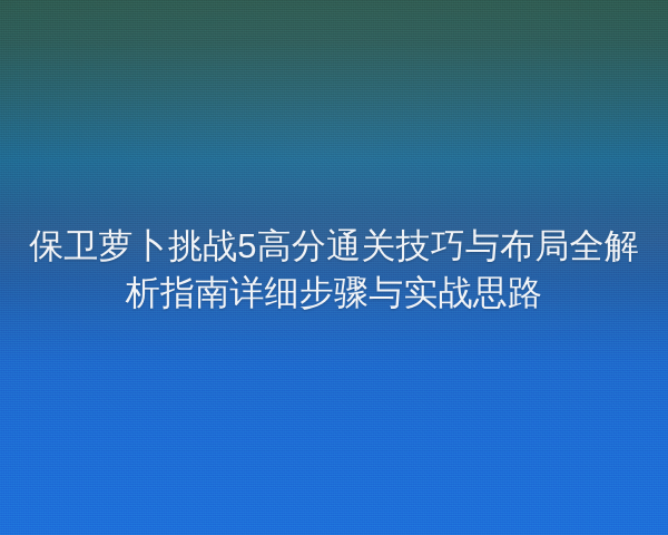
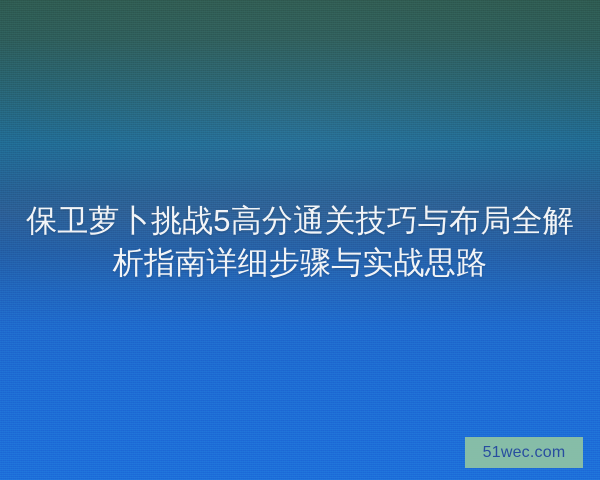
  保卫萝卜挑战5高分通关技巧与布局全解析指南详细步骤与实战思路
+ 51wec.com
